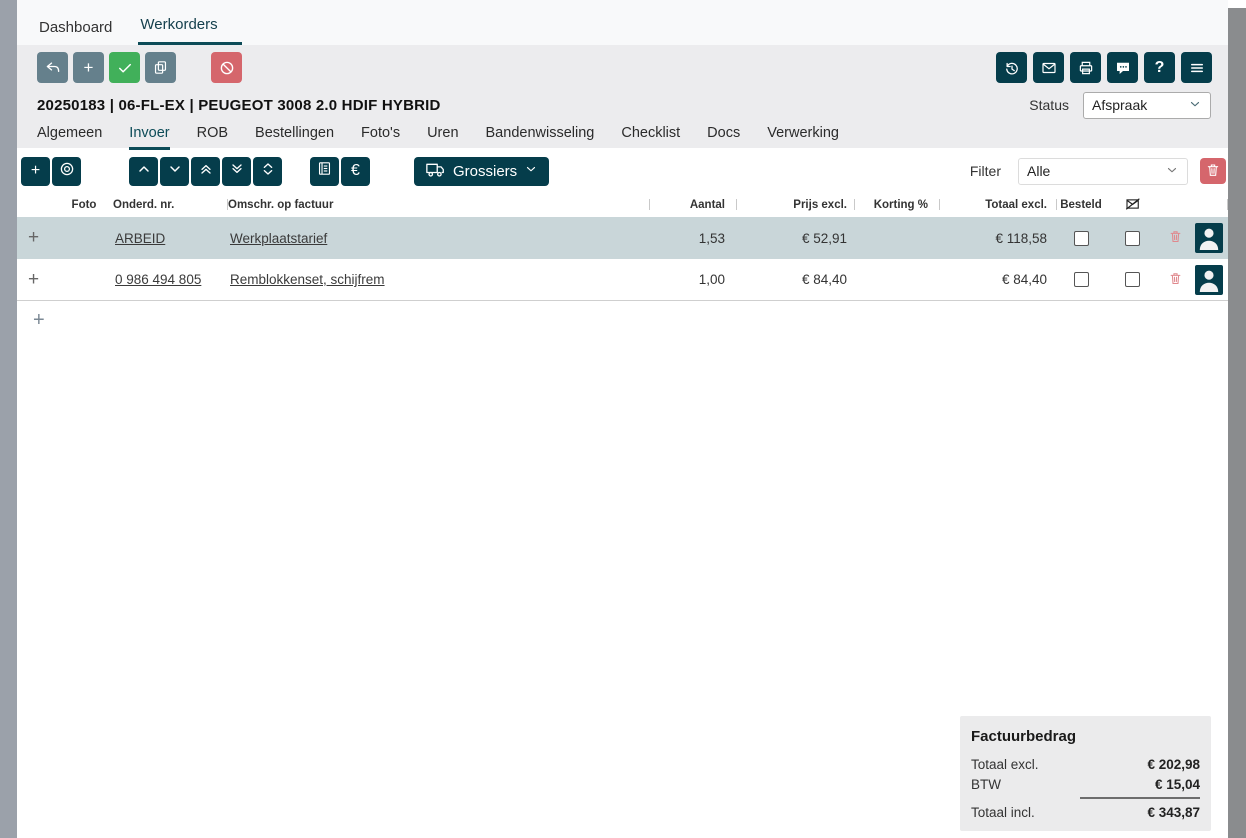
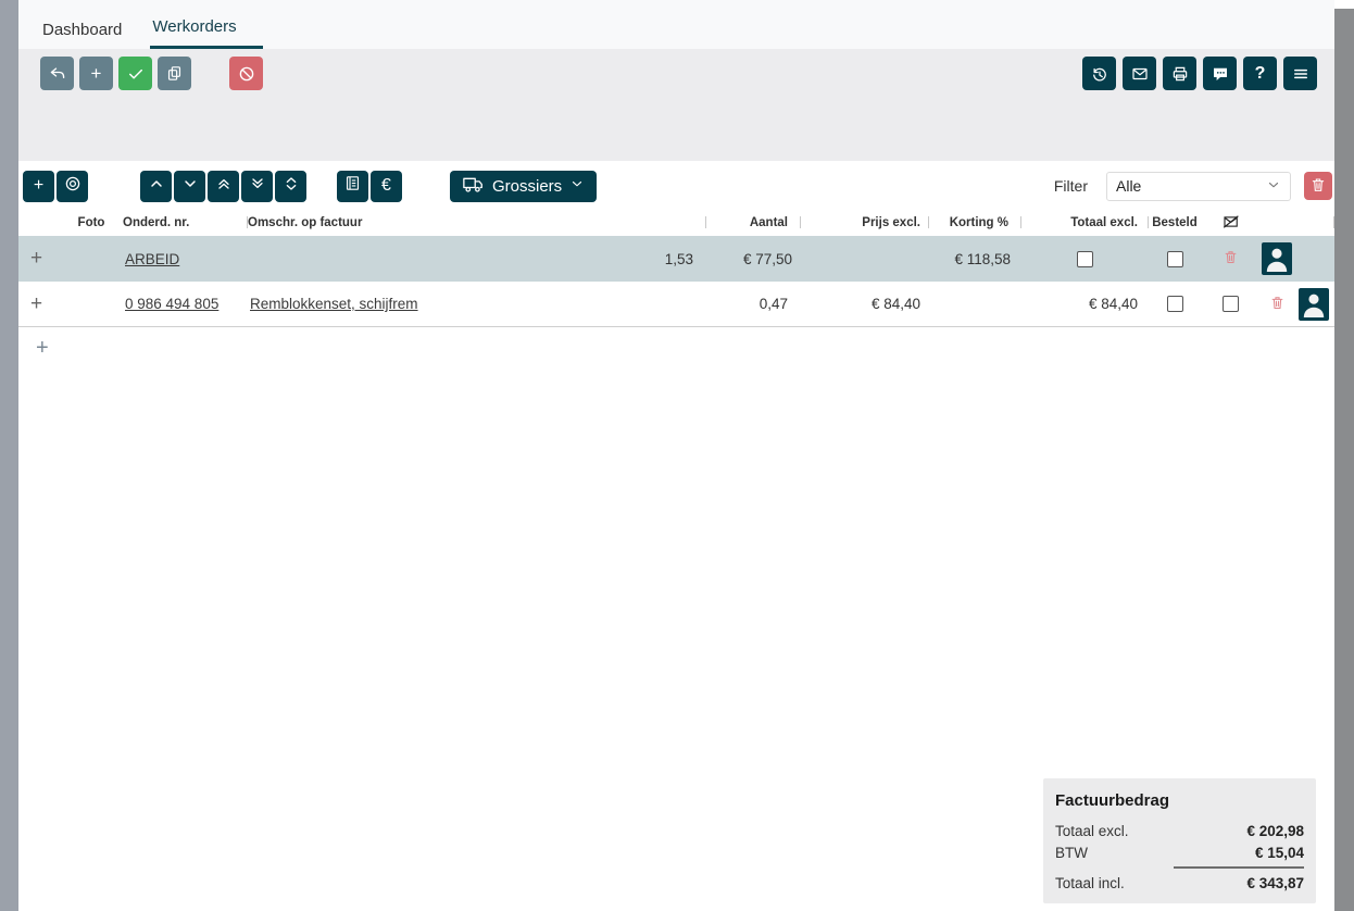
  Dashboard
  Werkorders
  +
  ?
- 20250183 | 06-FL-EX | PEUGEOT 3008 2.0 HDIF HYBRID
- Status
- Afspraak
- Algemeen
- Invoer
- ROB
- Bestellingen
- Foto's
- Uren
- Bandenwisseling
- Checklist
- Docs
- Verwerking
  +
  €
  Grossiers
  Filter
  Alle
  Foto
  Onderd. nr.
  Omschr. op factuur
  Aantal
  Prijs excl.
  Korting %
  Totaal excl.
  Besteld
  +
  ARBEID
- Werkplaatstarief
  1,53
- € 52,91
+ € 77,50
  € 118,58
  +
  0 986 494 805
  Remblokkenset, schijfrem
- 1,00
+ 0,47
  € 84,40
  € 84,40
  +
  Factuurbedrag
  Totaal excl.
  € 202,98
  BTW
  € 15,04
  Totaal incl.
  € 343,87
